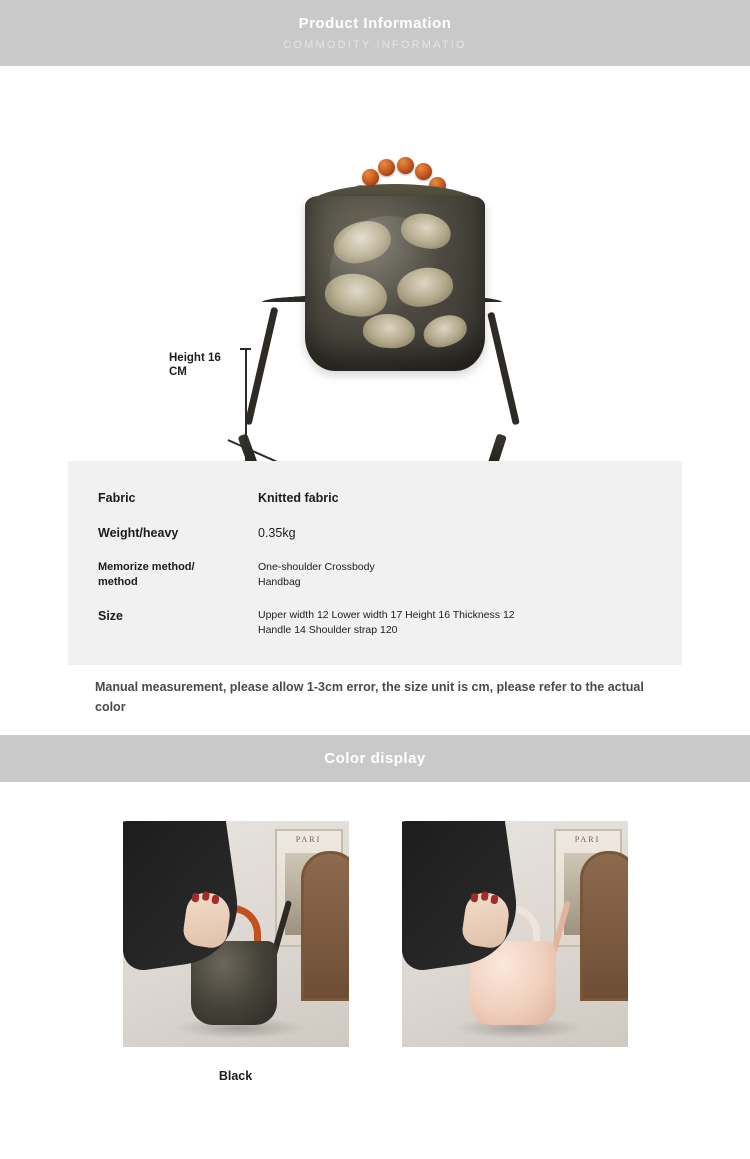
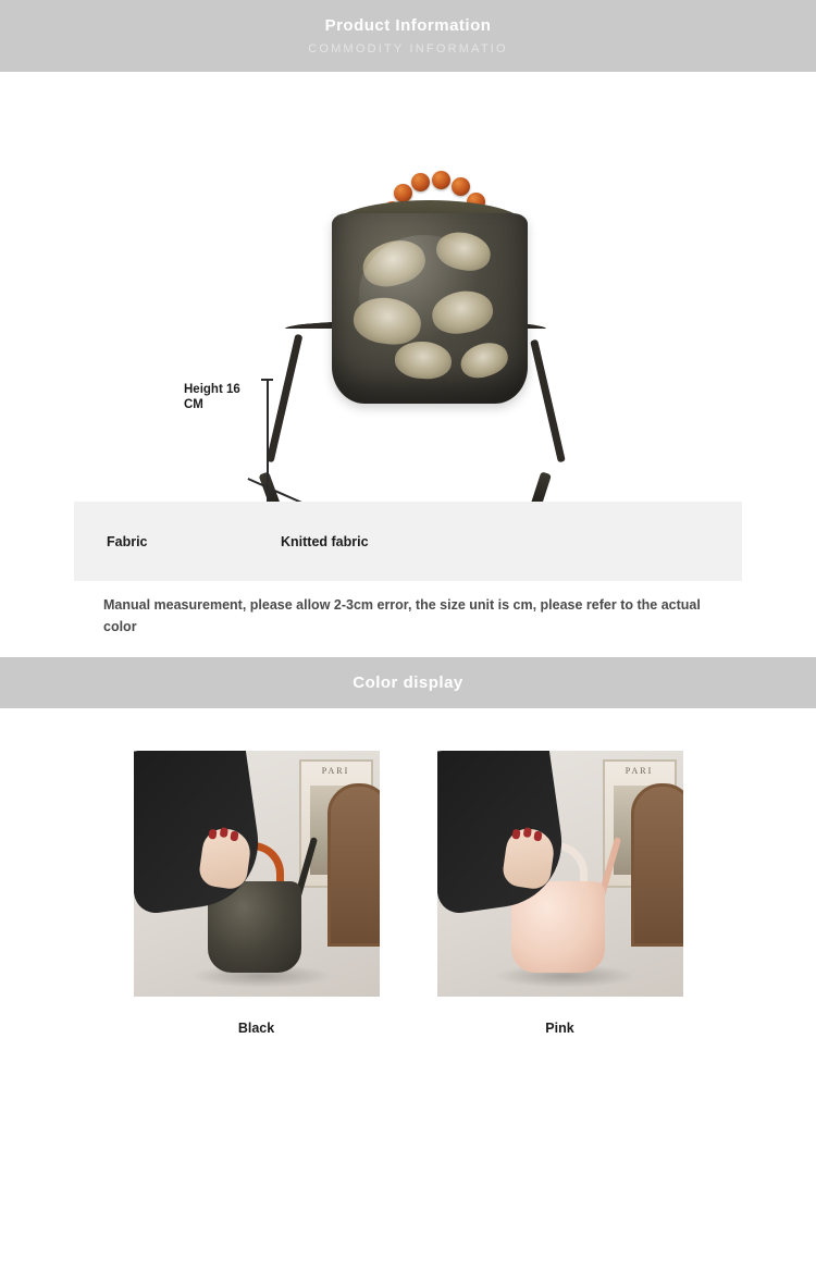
  Product Information
  COMMODITY INFORMATIO
  Height 16
  CM
  Fabric
  Knitted fabric
- Weight/heavy
- 0.35kg
- Memorize method/
- method
- One-shoulder Crossbody
- Handbag
- Size
- Upper width 12 Lower width 17 Height 16 Thickness 12
- Handle 14 Shoulder strap 120
- Manual measurement, please allow 1-3cm error, the size unit is cm, please refer to the actual color
+ Manual measurement, please allow 2-3cm error, the size unit is cm, please refer to the actual color
  Color display
  PARI
  Black
  PARI
+ Pink
